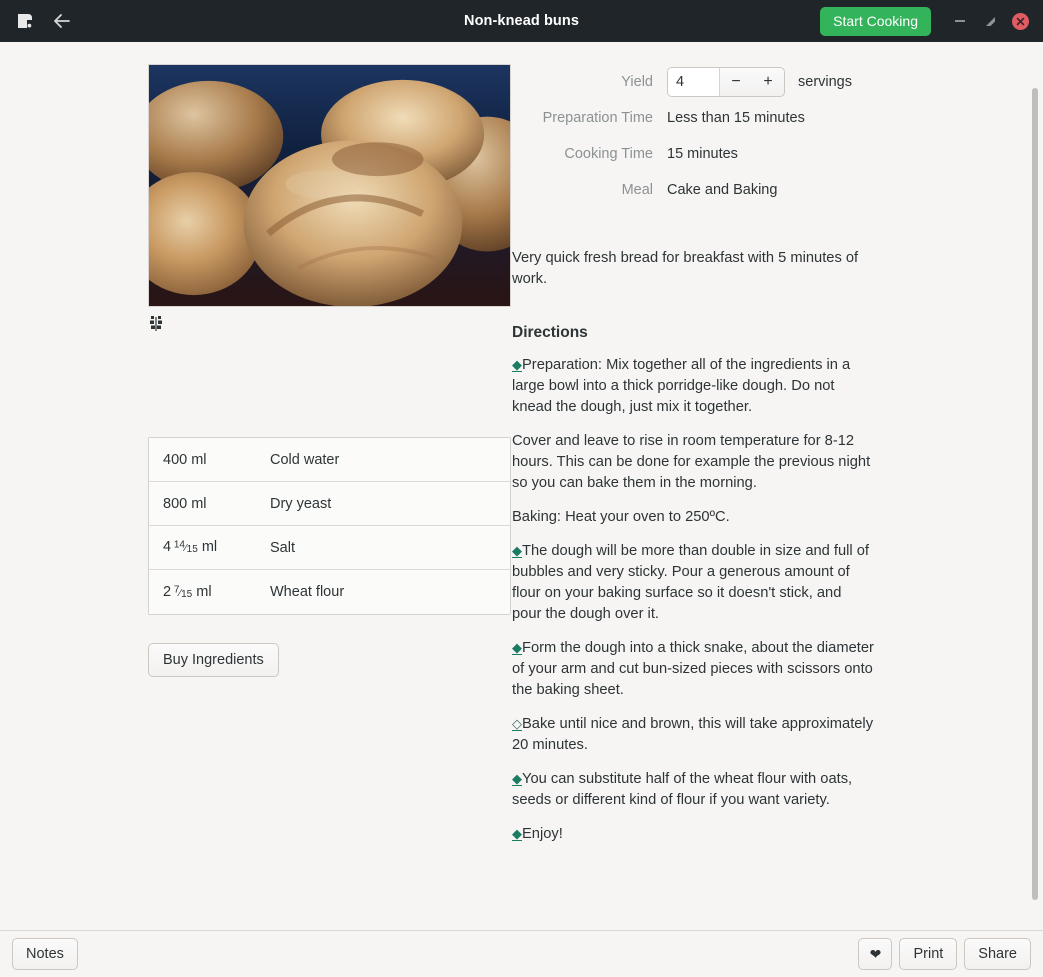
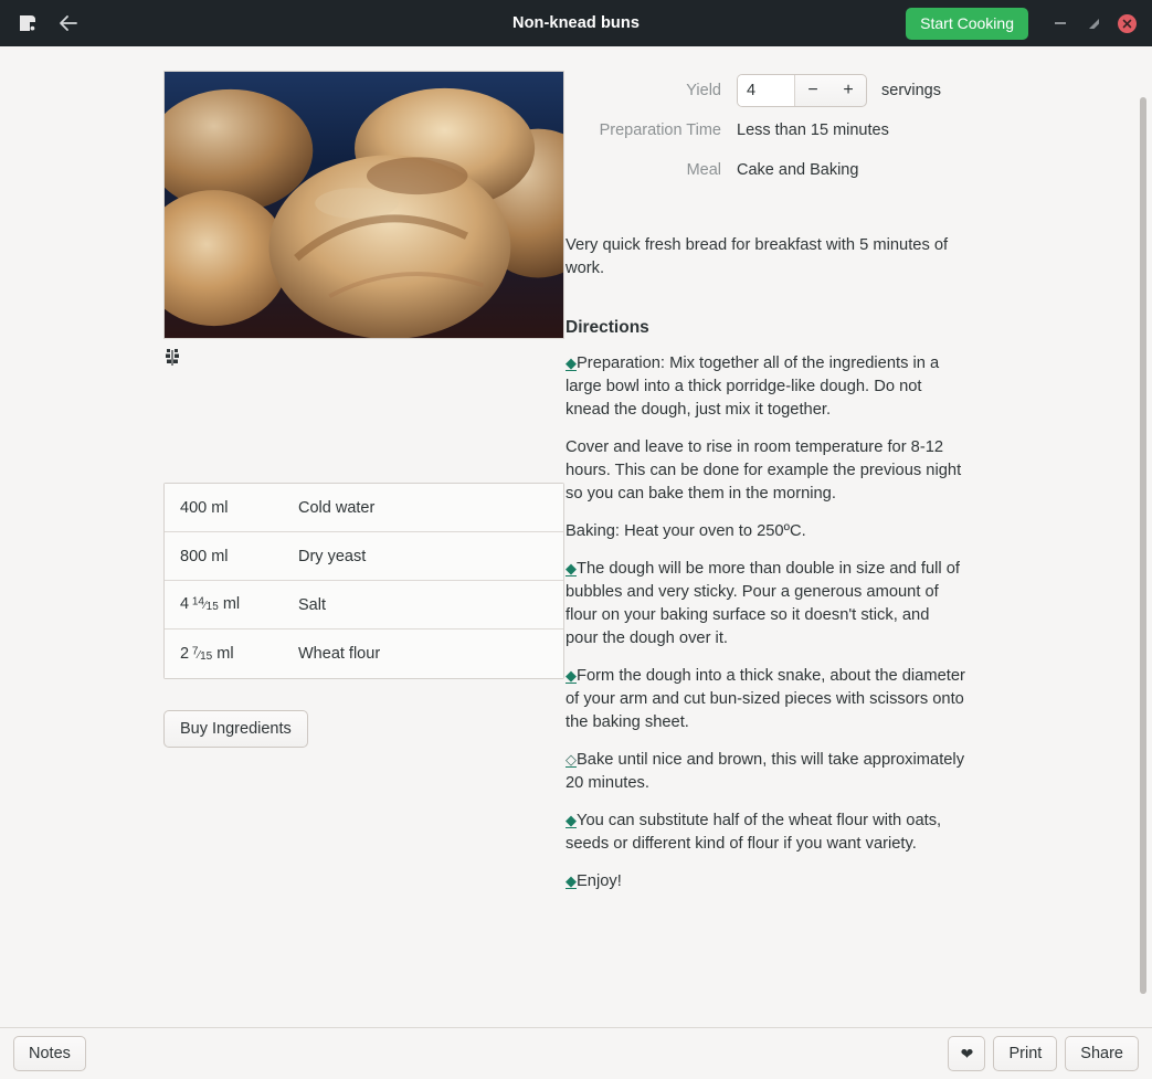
  Non-knead buns
  Start Cooking
  400 ml
  Cold water
  800 ml
  Dry yeast
  4 14⁄15 ml
  Salt
  2 7⁄15 ml
  Wheat flour
  Buy Ingredients
  Yield
  4
  −
  +
  servings
  Preparation Time
  Less than 15 minutes
- Cooking Time
- 15 minutes
  Meal
  Cake and Baking
  Very quick fresh bread for breakfast with 5 minutes of work.
  Directions
  ◆Preparation: Mix together all of the ingredients in a large bowl into a thick porridge-like dough. Do not knead the dough, just mix it together.
  Cover and leave to rise in room temperature for 8-12 hours. This can be done for example the previous night so you can bake them in the morning.
  Baking: Heat your oven to 250ºC.
  ◆The dough will be more than double in size and full of bubbles and very sticky. Pour a generous amount of flour on your baking surface so it doesn't stick, and pour the dough over it.
  ◆Form the dough into a thick snake, about the diameter of your arm and cut bun-sized pieces with scissors onto the baking sheet.
  ◇Bake until nice and brown, this will take approximately 20 minutes.
  ◆You can substitute half of the wheat flour with oats, seeds or different kind of flour if you want variety.
  ◆Enjoy!
  Notes
  ❤
  Print
  Share
